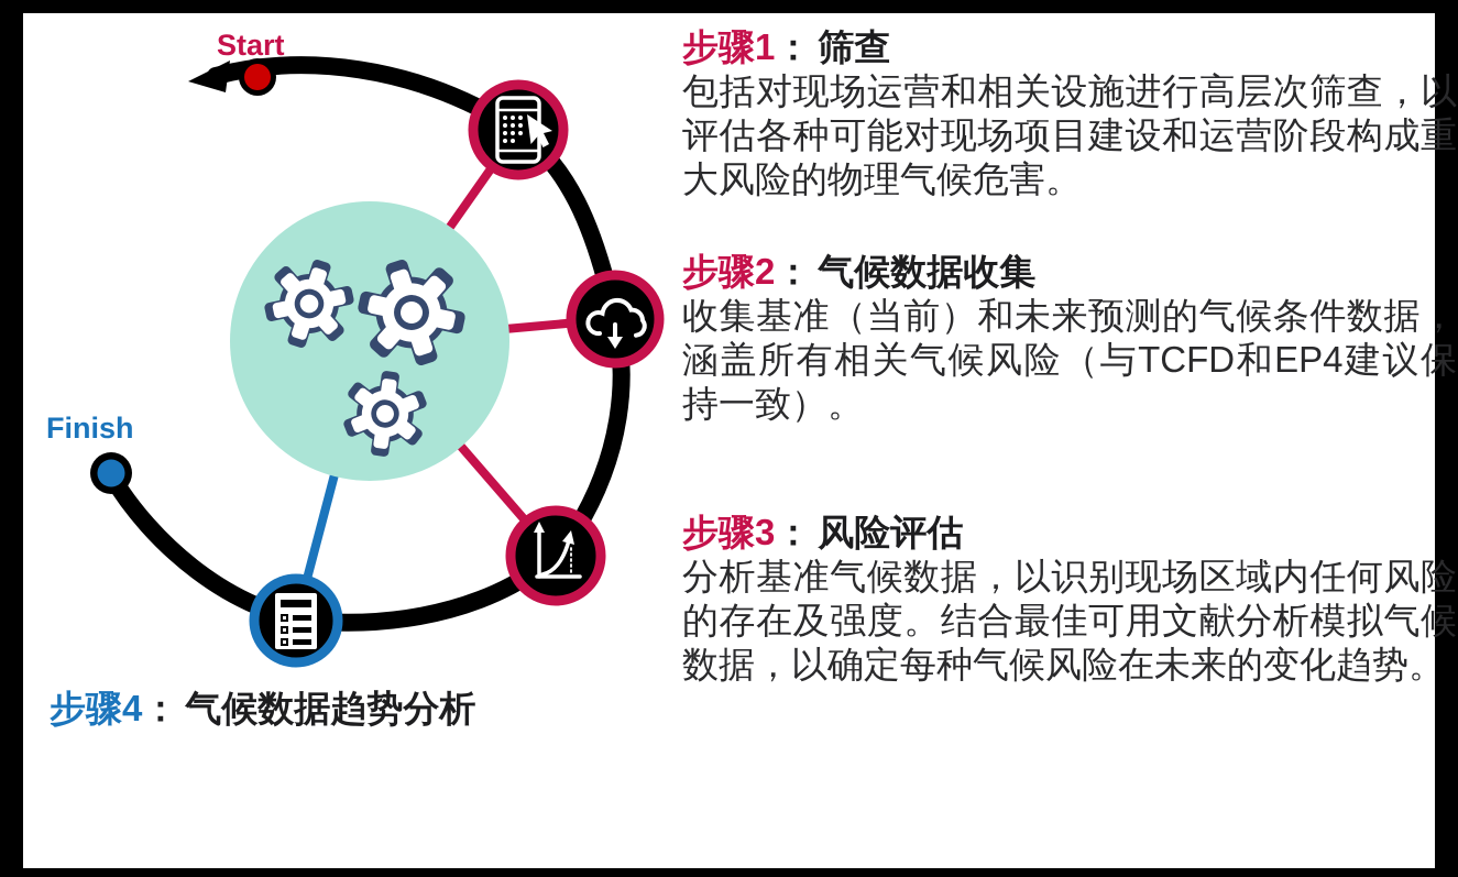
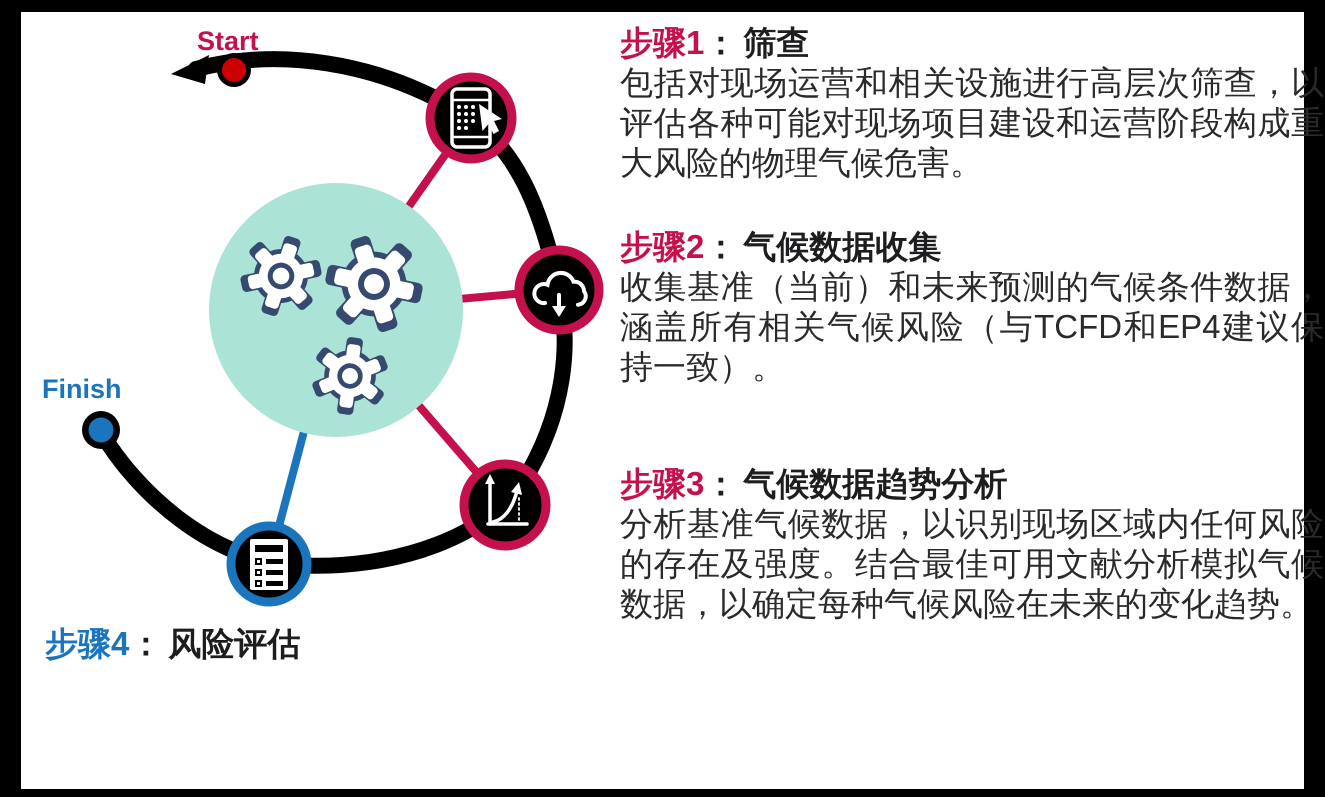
  Start
  Finish
  步骤1： 筛查
  包括对现场运营和相关设施进行高层次筛查，以评估各种可能对现场项目建设和运营阶段构成重大风险的物理气候危害。
  步骤2： 气候数据收集
  收集基准（当前）和未来预测的气候条件数据，涵盖所有相关气候风险（与TCFD和EP4建议保持一致）。
- 步骤3： 风险评估
+ 步骤3： 气候数据趋势分析
  分析基准气候数据，以识别现场区域内任何风险的存在及强度。结合最佳可用文献分析模拟气候数据，以确定每种气候风险在未来的变化趋势。
- 步骤4： 气候数据趋势分析
+ 步骤4： 风险评估
